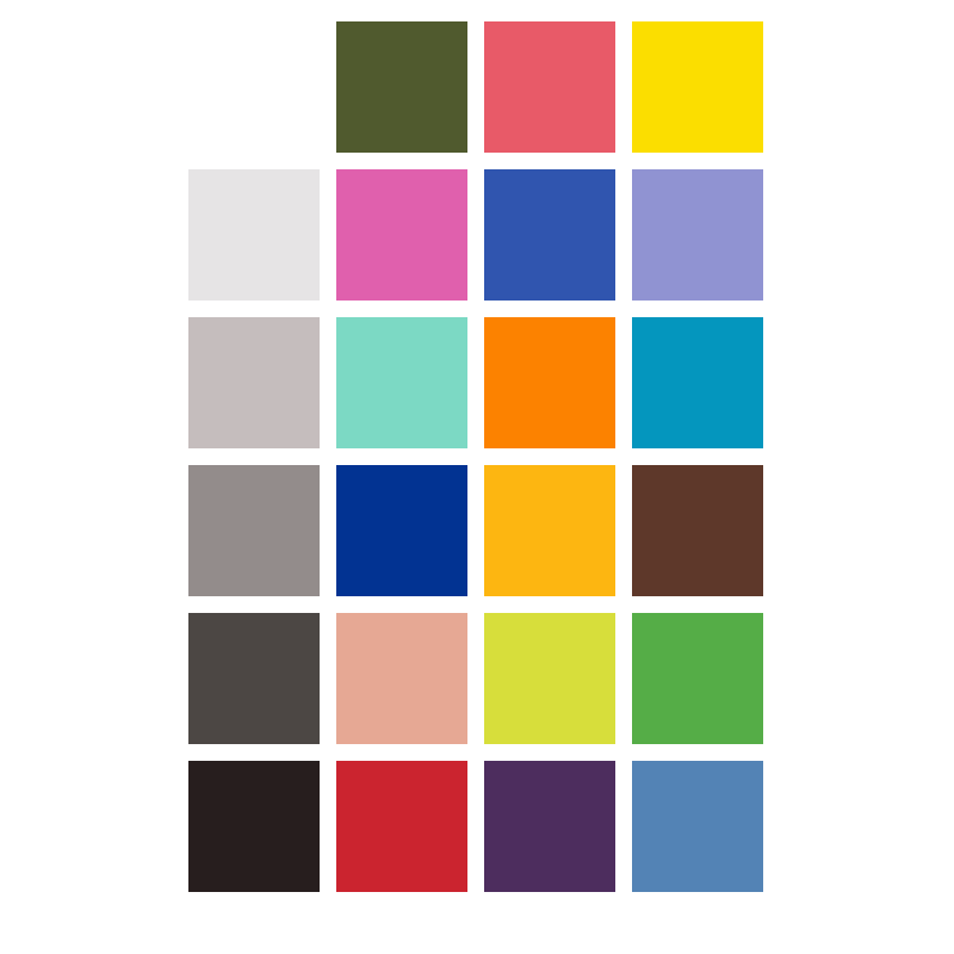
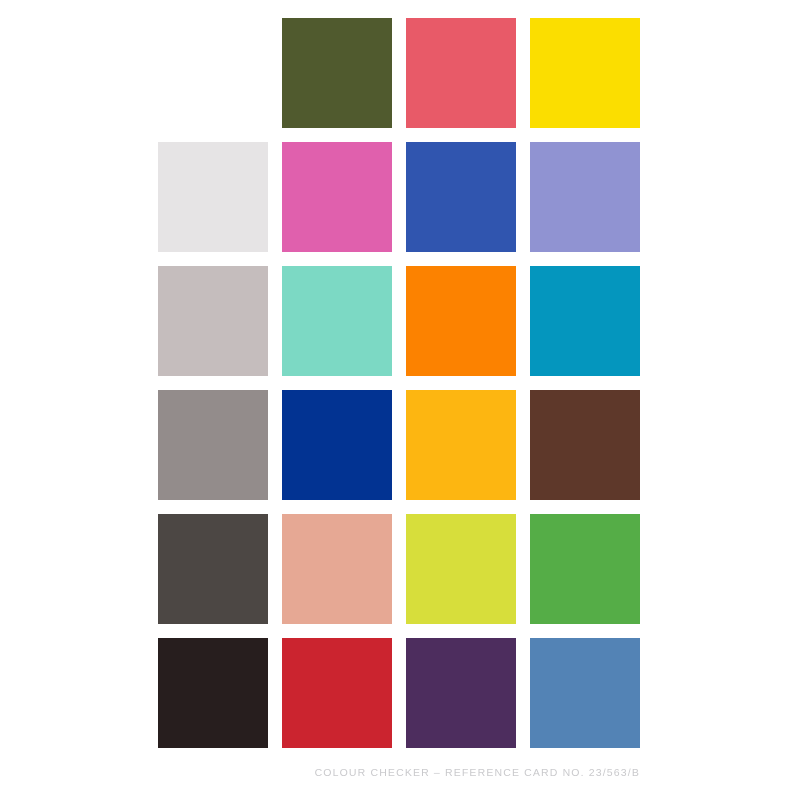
+ COLOUR CHECKER – REFERENCE CARD NO. 23/563/B
